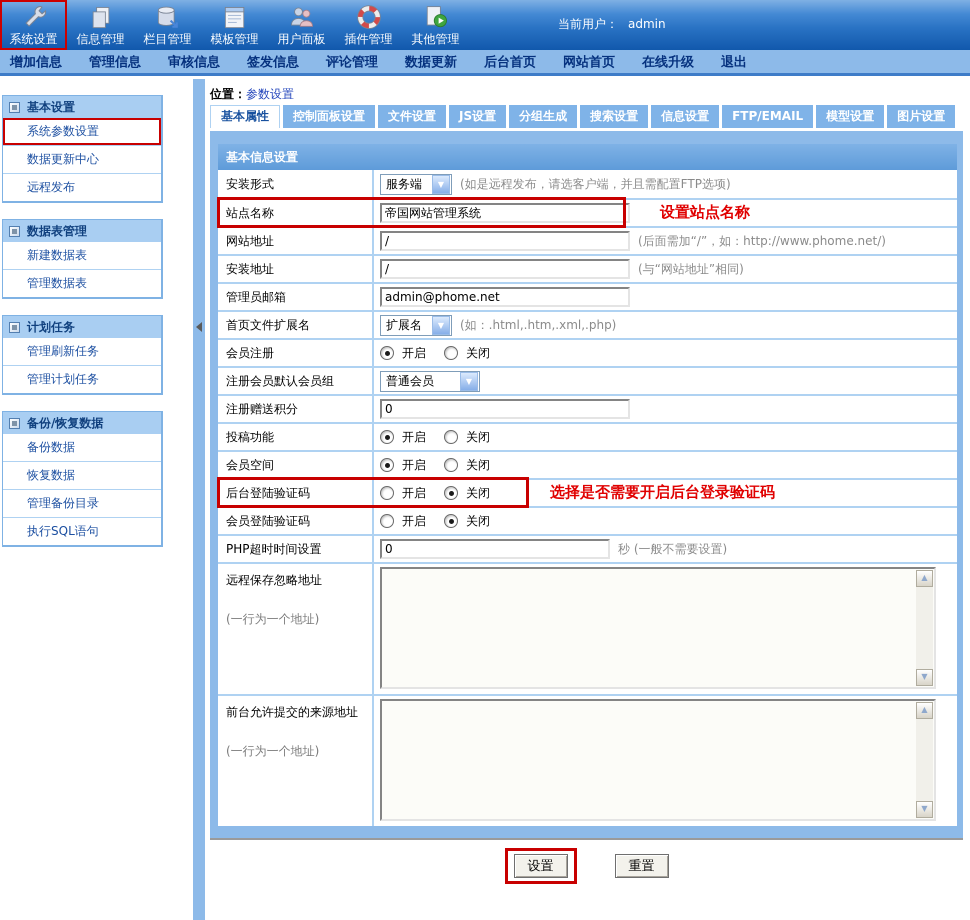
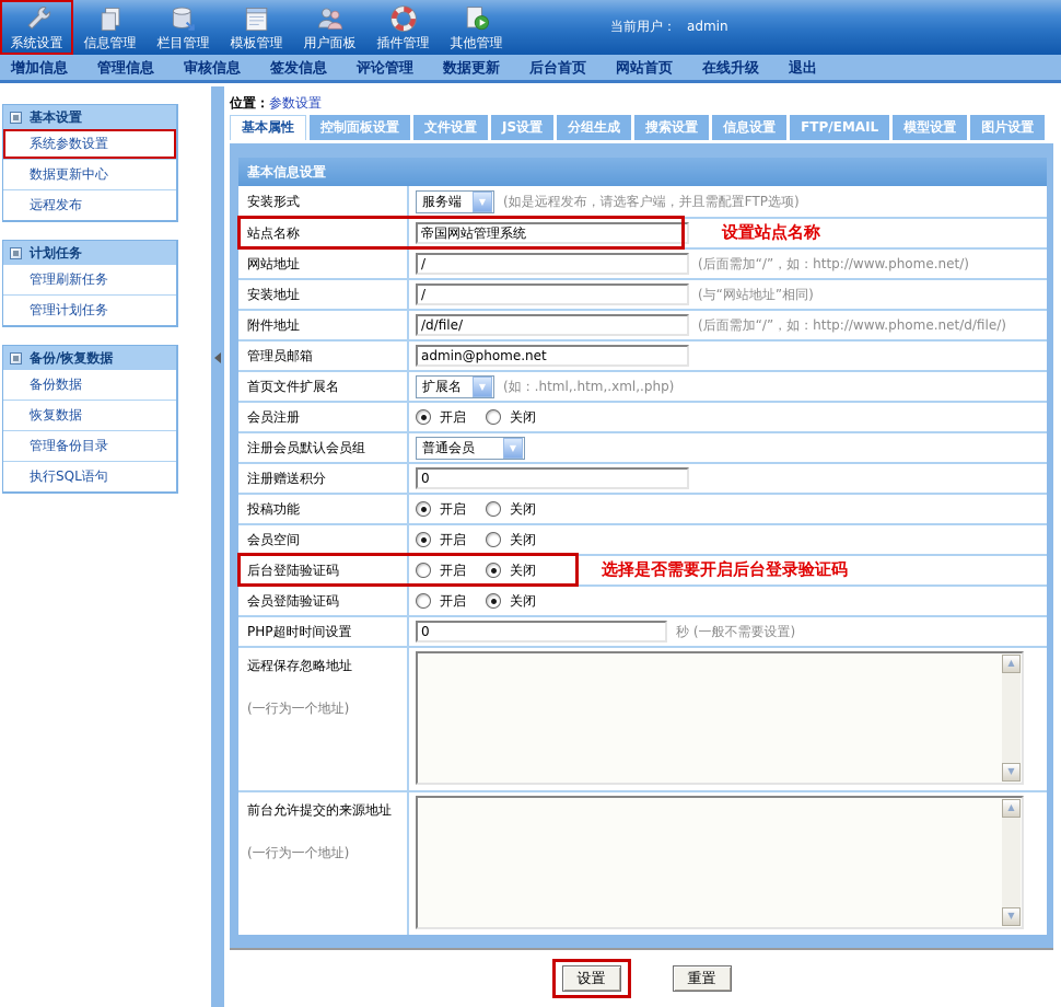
  系统设置
  信息管理
  栏目管理
  模板管理
  用户面板
  插件管理
  其他管理
  当前用户： admin
  增加信息
  管理信息
  审核信息
  签发信息
  评论管理
  数据更新
  后台首页
  网站首页
  在线升级
  退出
  基本设置
  系统参数设置
  数据更新中心
  远程发布
- 数据表管理
- 新建数据表
- 管理数据表
  计划任务
  管理刷新任务
  管理计划任务
  备份/恢复数据
  备份数据
  恢复数据
  管理备份目录
  执行SQL语句
  位置：参数设置
  基本属性
  控制面板设置
  文件设置
  JS设置
  分组生成
  搜索设置
  信息设置
  FTP/EMAIL
  模型设置
  图片设置
  基本信息设置
  安装形式
  服务端
  ▼
  (如是远程发布，请选客户端，并且需配置FTP选项)
  站点名称
  帝国网站管理系统
  设置站点名称
  网站地址
  /
  (后面需加“/”，如：http://www.phome.net/)
  安装地址
  /
  (与“网站地址”相同)
+ 附件地址
+ /d/file/
+ (后面需加“/”，如：http://www.phome.net/d/file/)
  管理员邮箱
  admin@phome.net
  首页文件扩展名
  扩展名
  ▼
  (如：.html,.htm,.xml,.php)
  会员注册
  开启
  关闭
  注册会员默认会员组
  普通会员
  ▼
  注册赠送积分
  0
  投稿功能
  开启
  关闭
  会员空间
  开启
  关闭
  后台登陆验证码
  开启
  关闭
  选择是否需要开启后台登录验证码
  会员登陆验证码
  开启
  关闭
  PHP超时时间设置
  0
  秒 (一般不需要设置)
  远程保存忽略地址
  (一行为一个地址)
  ▲
  ▼
  前台允许提交的来源地址
  (一行为一个地址)
  ▲
  ▼
  设置
  重置
